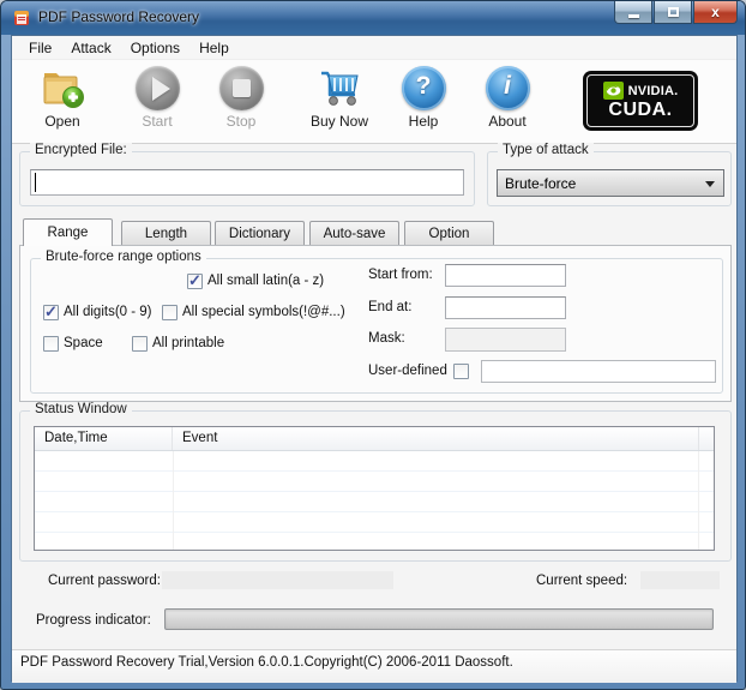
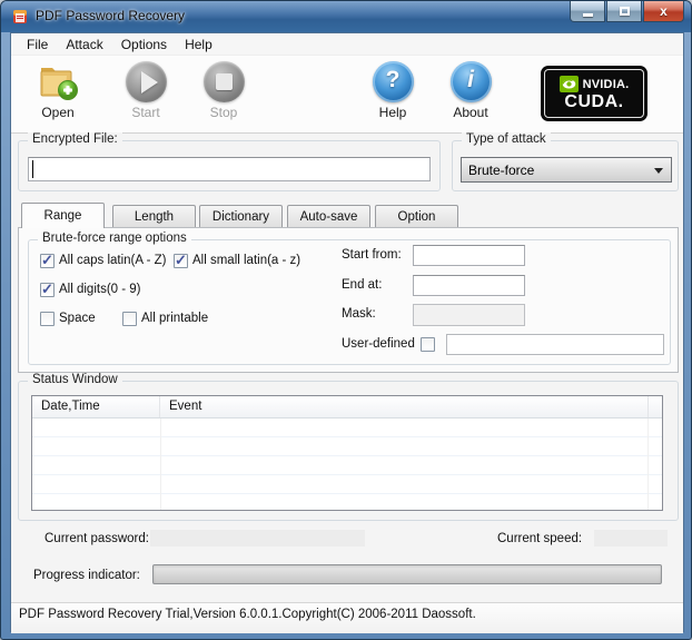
  PDF Password Recovery
  x
  File
  Attack
  Options
  Help
  Open
  Start
  Stop
- Buy Now
  ?
  Help
  i
  About
  NVIDIA.
  CUDA.
  Encrypted File:
  Type of attack
  Brute-force
  Range
  Length
  Dictionary
  Auto-save
  Option
  Brute-force range options
+ All caps latin(A - Z)
  All small latin(a - z)
  All digits(0 - 9)
- All special symbols(!@#...)
  Space
  All printable
  Start from:
  End at:
  Mask:
  User-defined
  Status Window
  Date,Time
  Event
  Current password:
  Current speed:
  Progress indicator:
  PDF Password Recovery Trial,Version 6.0.0.1.Copyright(C) 2006-2011 Daossoft.
